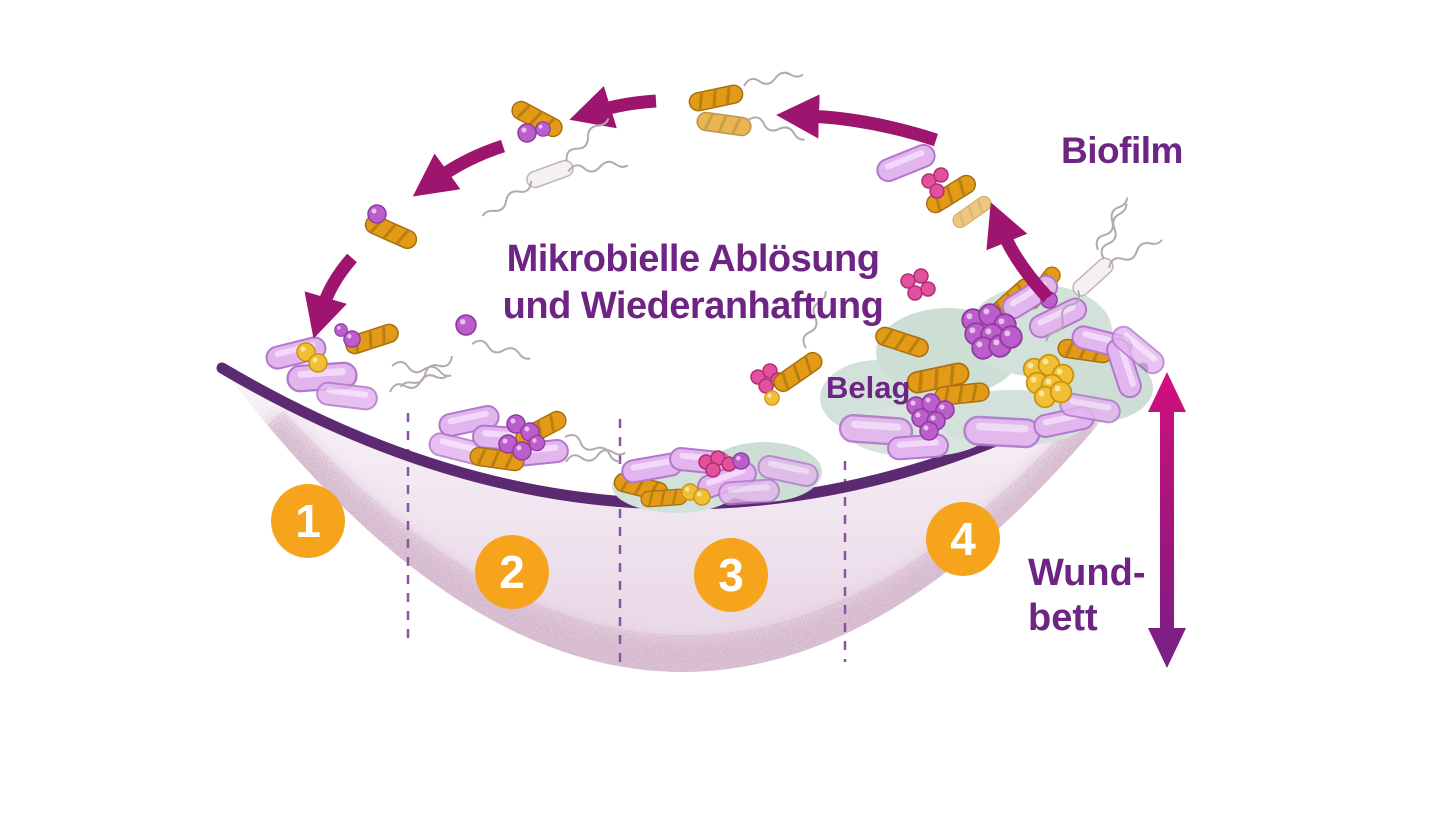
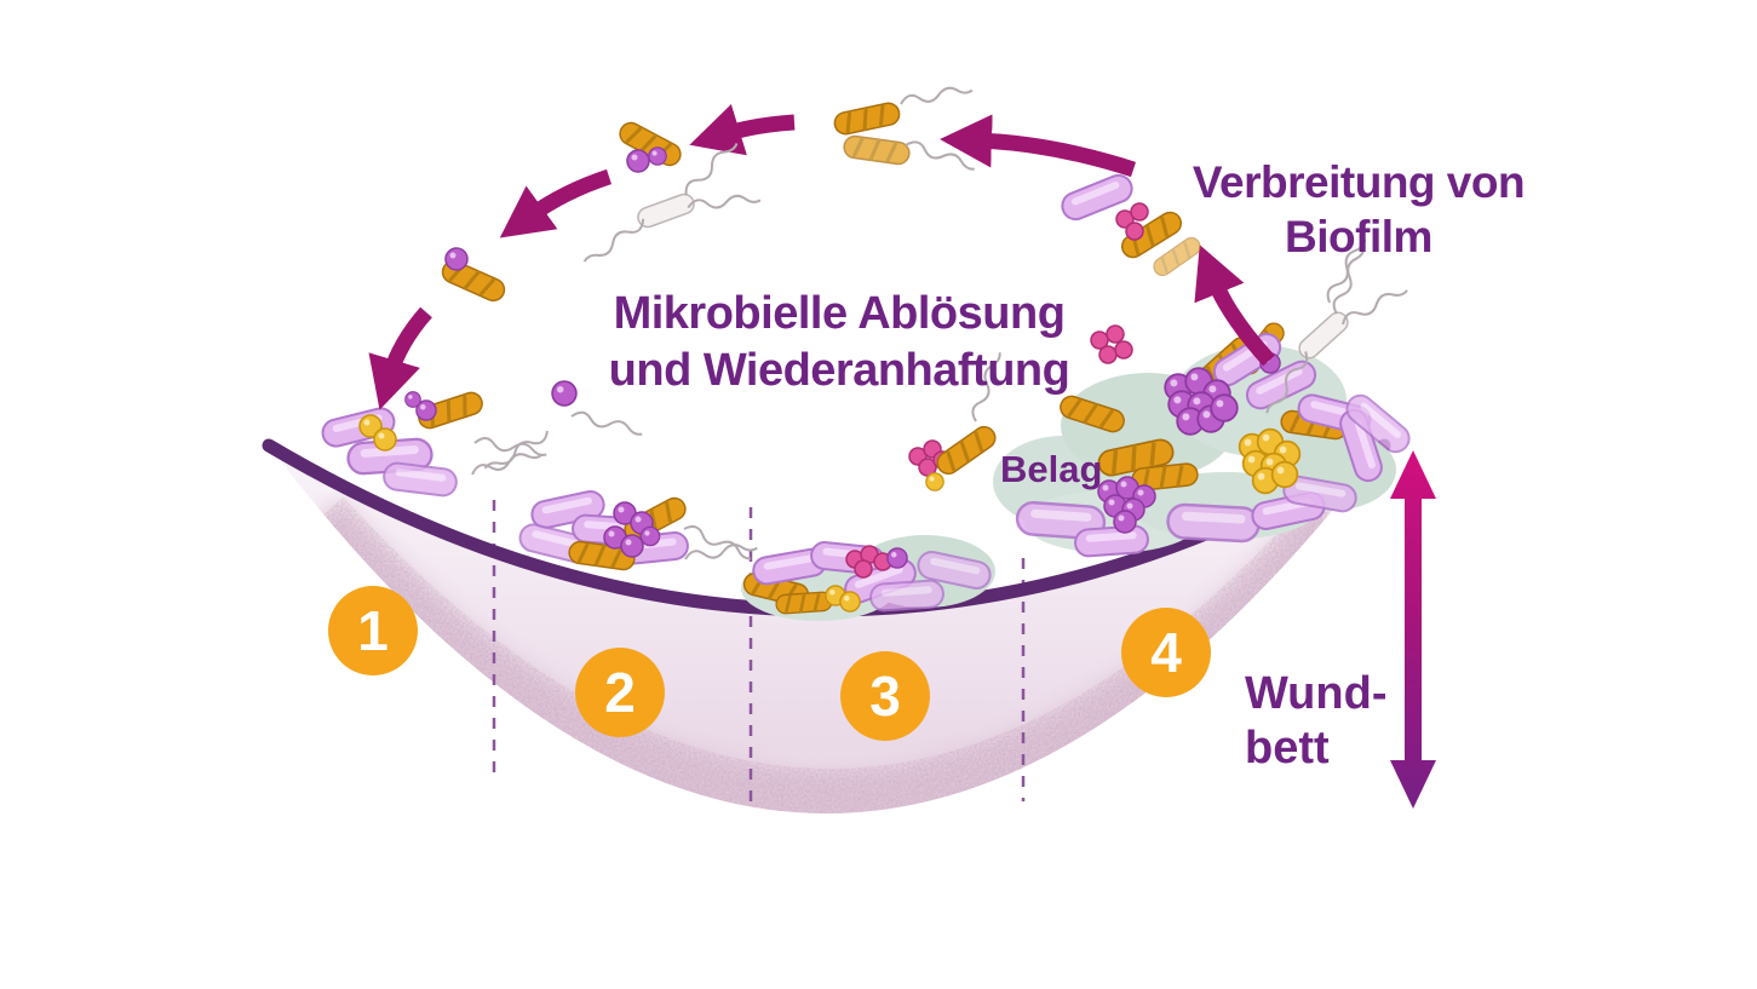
+ Verbreitung von
  Biofilm
  Mikrobielle Ablösung
  und Wiederanhaftung
  Belag
  Wund-
  bett
  1
  2
  3
  4
